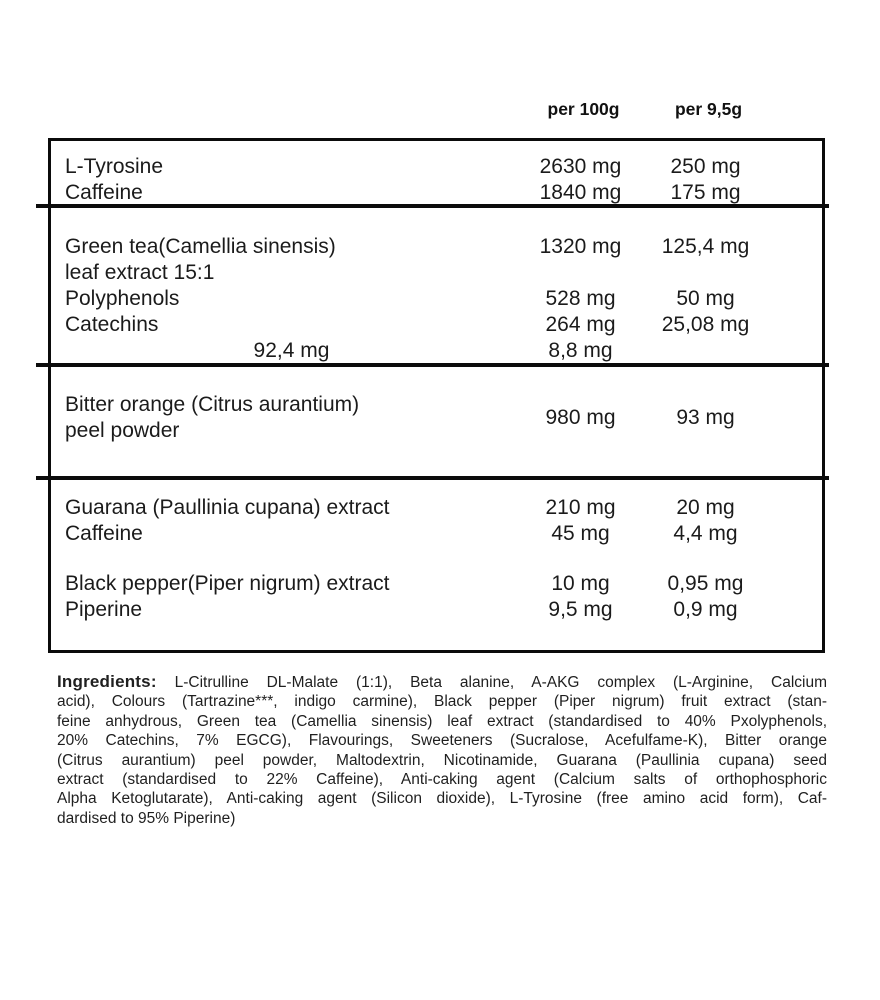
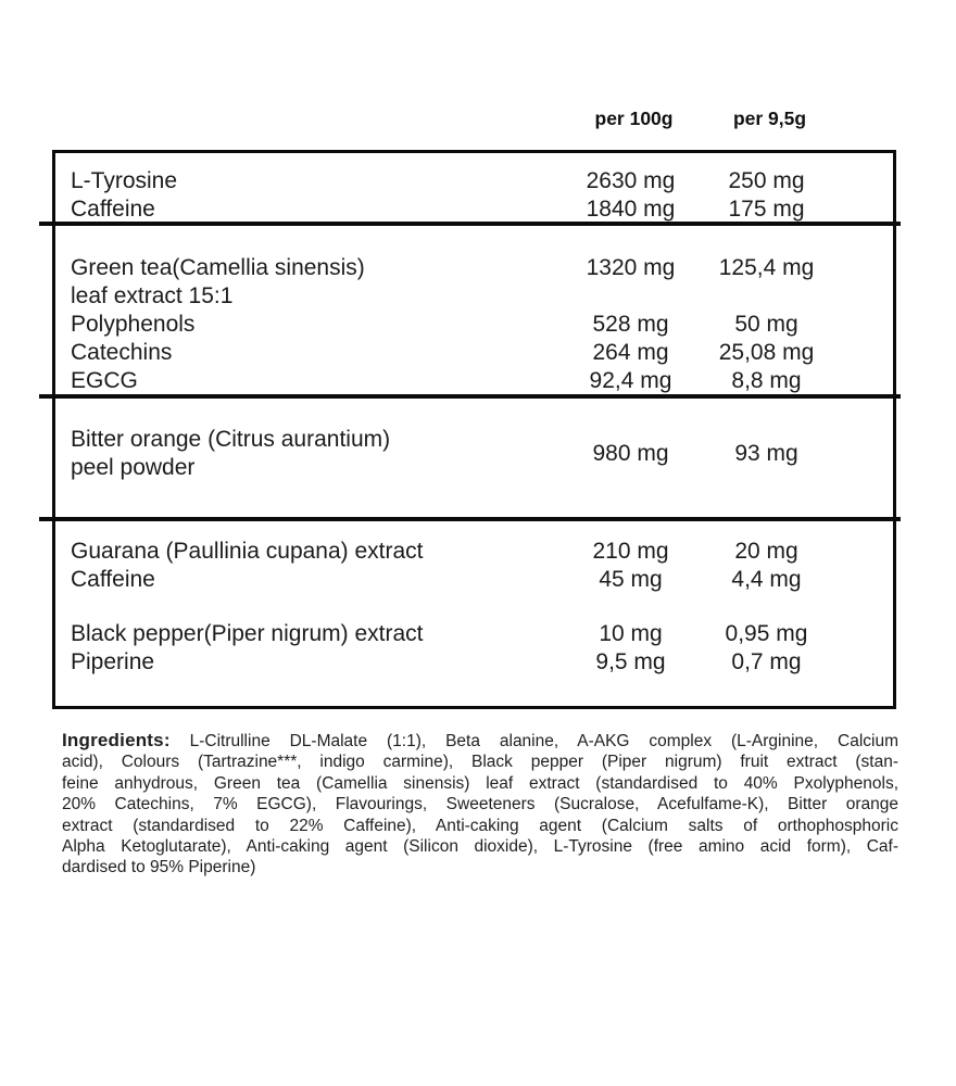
  per 100g
  per 9,5g
  L-Tyrosine
  2630 mg
  250 mg
  Caffeine
  1840 mg
  175 mg
  Green tea(Camellia sinensis)
  1320 mg
  125,4 mg
  leaf extract 15:1
  Polyphenols
  528 mg
  50 mg
  Catechins
  264 mg
  25,08 mg
+ EGCG
  92,4 mg
  8,8 mg
  Bitter orange (Citrus aurantium)
  peel powder
  980 mg
  93 mg
  Guarana (Paullinia cupana) extract
  210 mg
  20 mg
  Caffeine
  45 mg
  4,4 mg
  Black pepper(Piper nigrum) extract
  10 mg
  0,95 mg
  Piperine
  9,5 mg
- 0,9 mg
+ 0,7 mg
  Ingredients: L-Citrulline DL-Malate (1:1), Beta alanine, A-AKG complex (L-Arginine, Calcium
  acid), Colours (Tartrazine***, indigo carmine), Black pepper (Piper nigrum) fruit extract (stan-
  feine anhydrous, Green tea (Camellia sinensis) leaf extract (standardised to 40% Pxolyphenols,
  20% Catechins, 7% EGCG), Flavourings, Sweeteners (Sucralose, Acefulfame-K), Bitter orange
- (Citrus aurantium) peel powder, Maltodextrin, Nicotinamide, Guarana (Paullinia cupana) seed
  extract (standardised to 22% Caffeine), Anti-caking agent (Calcium salts of orthophosphoric
  Alpha Ketoglutarate), Anti-caking agent (Silicon dioxide), L-Tyrosine (free amino acid form), Caf-
  dardised to 95% Piperine)
